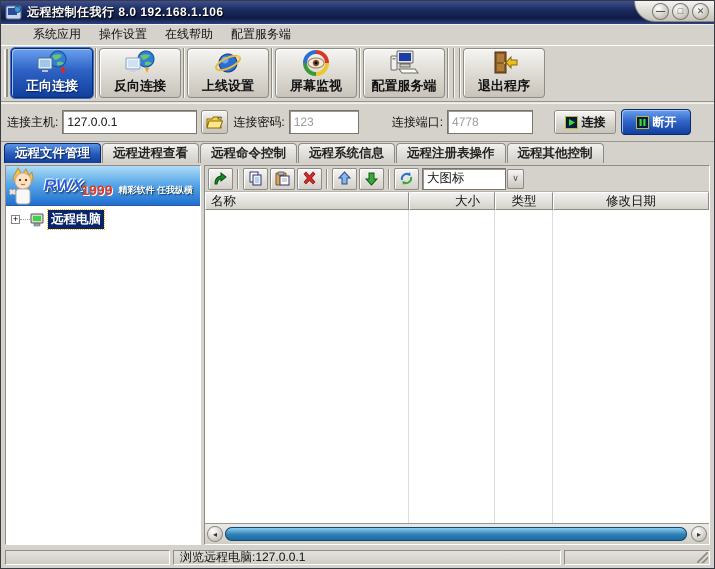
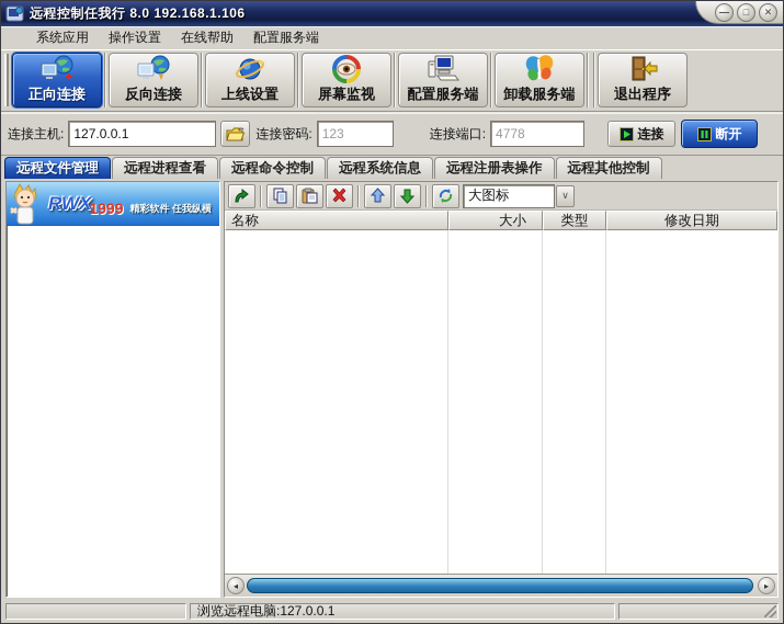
  远程控制任我行 8.0 192.168.1.106
  —
  □
  ✕
  系统应用
  操作设置
  在线帮助
  配置服务端
  正向连接
  反向连接
  上线设置
  屏幕监视
  配置服务端
+ 卸载服务端
  退出程序
  连接主机:
  127.0.0.1
  连接密码:
  123
  连接端口:
  4778
  连接
  断开
  远程文件管理
  远程进程查看
  远程命令控制
  远程系统信息
  远程注册表操作
  远程其他控制
  RWX
  1999
  精彩软件 任我纵横
- +
- 远程电脑
  大图标
  ∨
  名称
  大小
  类型
  修改日期
  ◂
  ▸
  浏览远程电脑:127.0.0.1
